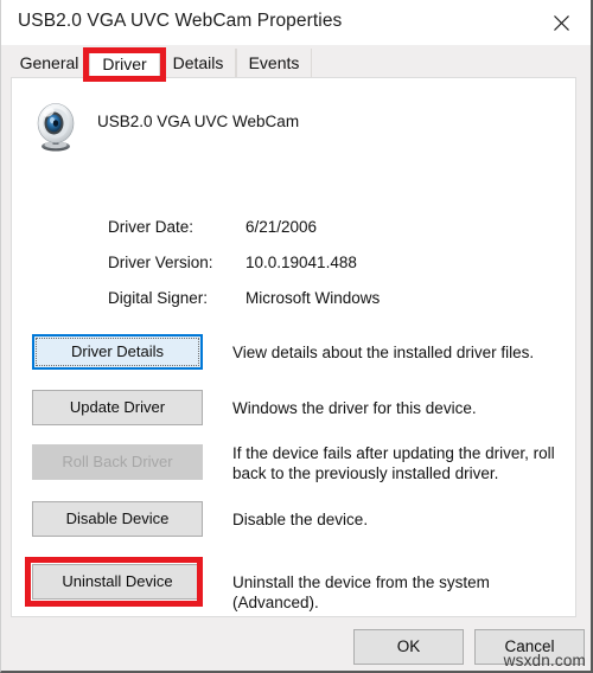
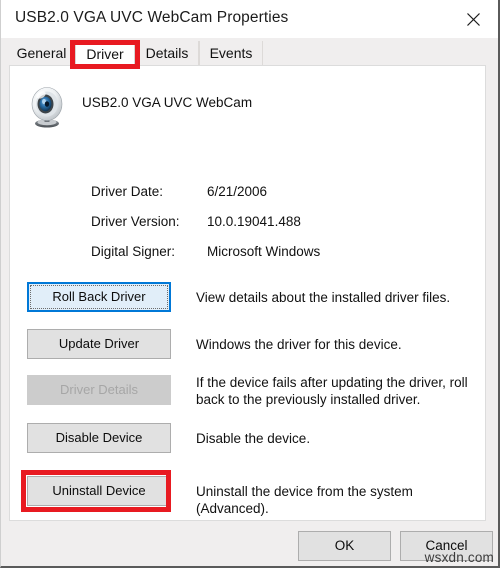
  USB2.0 VGA UVC WebCam Properties
  General
  Driver
  Details
  Events
  USB2.0 VGA UVC WebCam
  Driver Date:
  6/21/2006
  Driver Version:
  10.0.19041.488
  Digital Signer:
  Microsoft Windows
- Driver Details
+ Roll Back Driver
  View details about the installed driver files.
  Update Driver
  Windows the driver for this device.
- Roll Back Driver
+ Driver Details
  If the device fails after updating the driver, roll back to the previously installed driver.
  Disable Device
  Disable the device.
  Uninstall Device
  Uninstall the device from the system (Advanced).
  OK
  Cancel
  wsxdn.com
